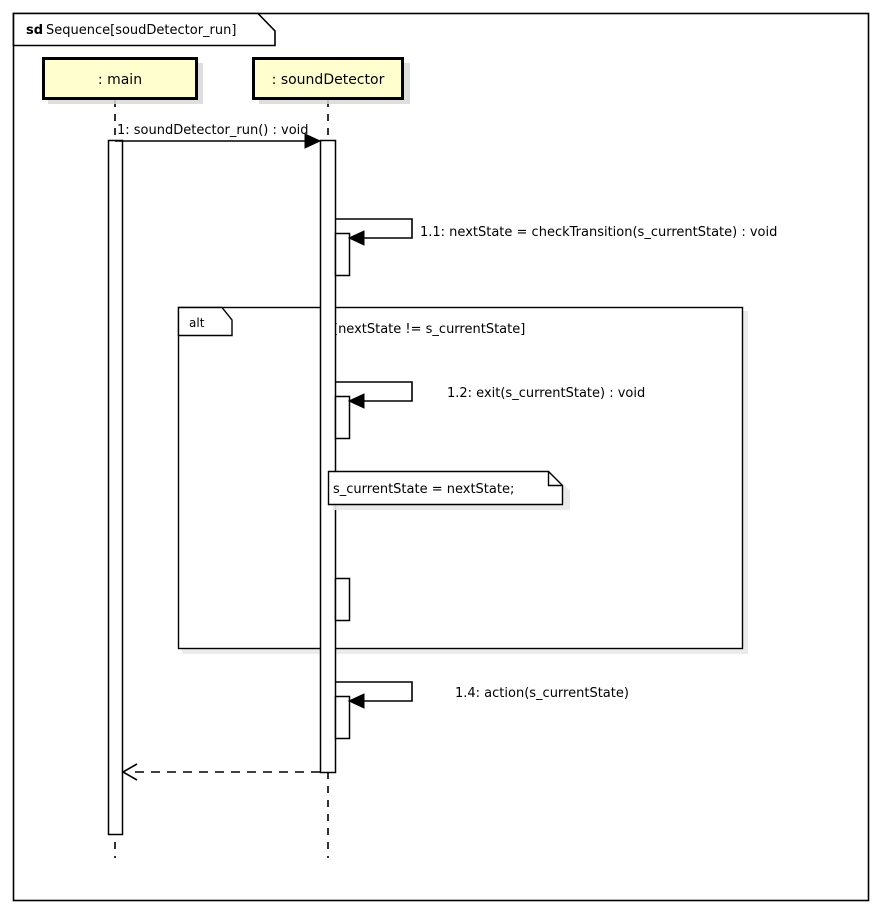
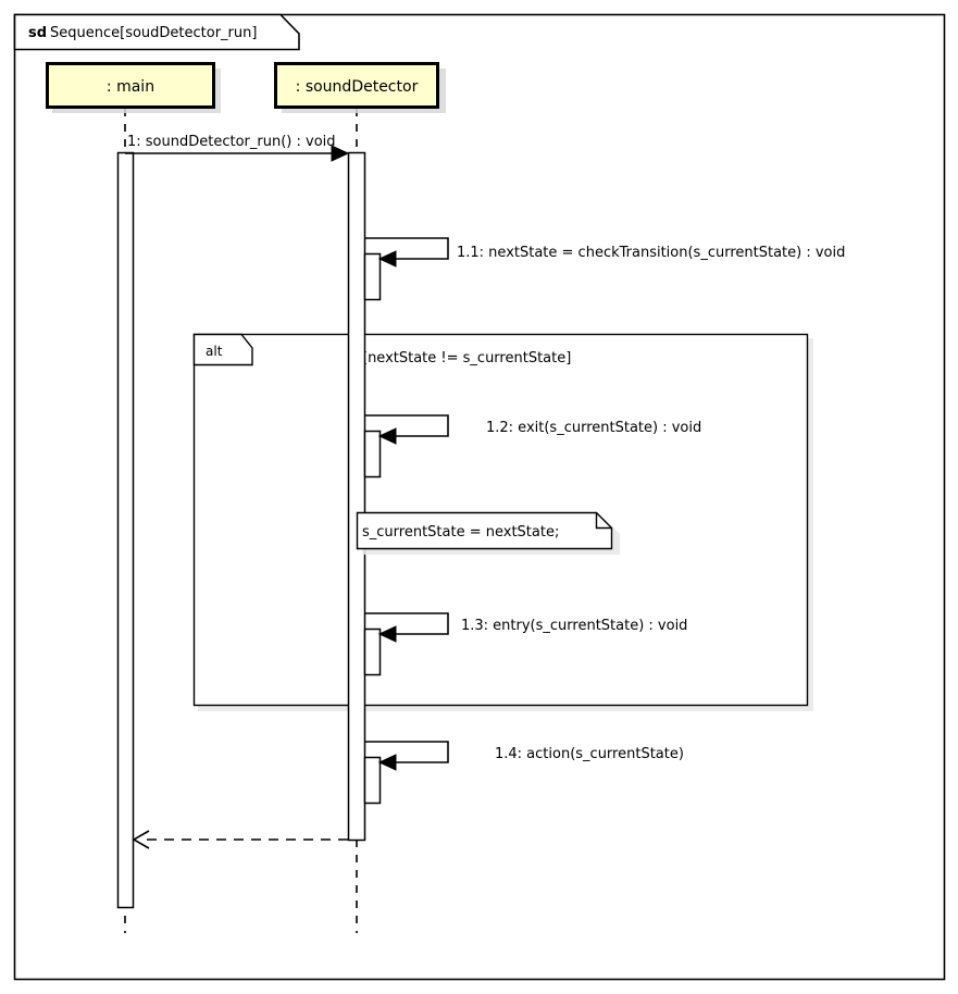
  sd
  Sequence[soudDetector_run]
  alt
  nextState != s_currentState]
  1: soundDetector_run() : void
  1.1: nextState = checkTransition(s_currentState) : void
  1.2: exit(s_currentState) : void
  s_currentState = nextState;
+ 1.3: entry(s_currentState) : void
  1.4: action(s_currentState)
  : main
  : soundDetector
